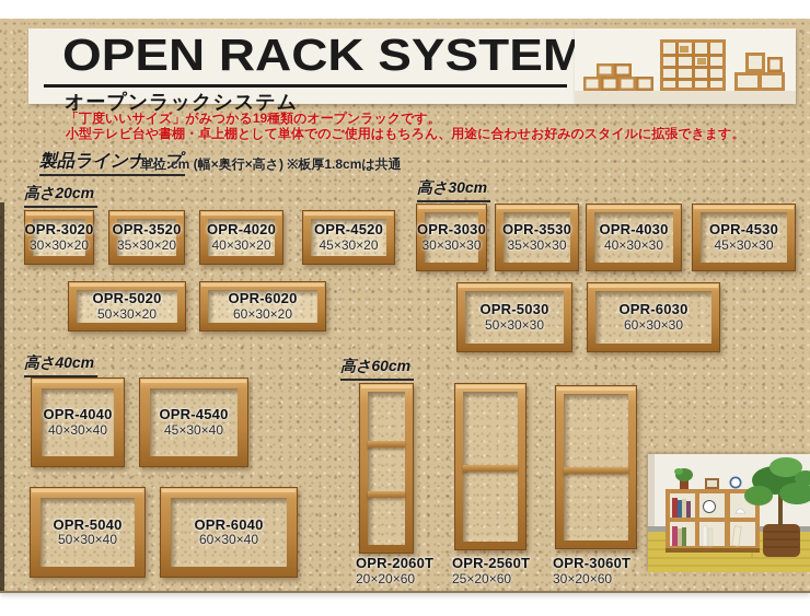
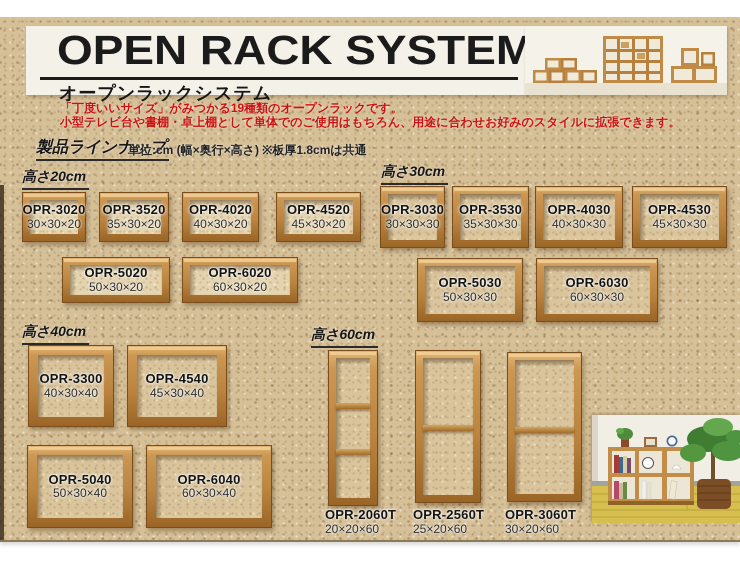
  OPEN RACK SYSTEM
  オープンラックシステム
  「丁度いいサイズ」がみつかる19種類のオープンラックです。
  小型テレビ台や書棚・卓上棚として単体でのご使用はもちろん、用途に合わせお好みのスタイルに拡張できます。
  製品ラインナップ
  単位:cm (幅×奥行×高さ) ※板厚1.8cmは共通
  高さ20cm
  高さ30cm
  高さ40cm
  高さ60cm
  OPR-3020
  30×30×20
  OPR-3520
  35×30×20
  OPR-4020
  40×30×20
  OPR-4520
  45×30×20
  OPR-5020
  50×30×20
  OPR-6020
  60×30×20
  OPR-3030
  30×30×30
  OPR-3530
  35×30×30
  OPR-4030
  40×30×30
  OPR-4530
  45×30×30
  OPR-5030
  50×30×30
  OPR-6030
  60×30×30
- OPR-4040
+ OPR-3300
  40×30×40
  OPR-4540
  45×30×40
  OPR-5040
  50×30×40
  OPR-6040
  60×30×40
  OPR-2060T
  20×20×60
  OPR-2560T
  25×20×60
  OPR-3060T
  30×20×60
